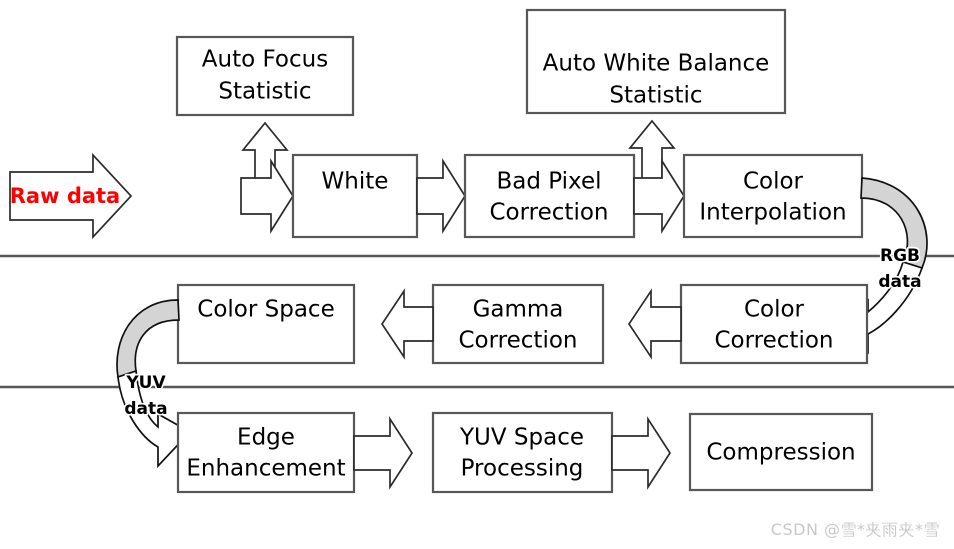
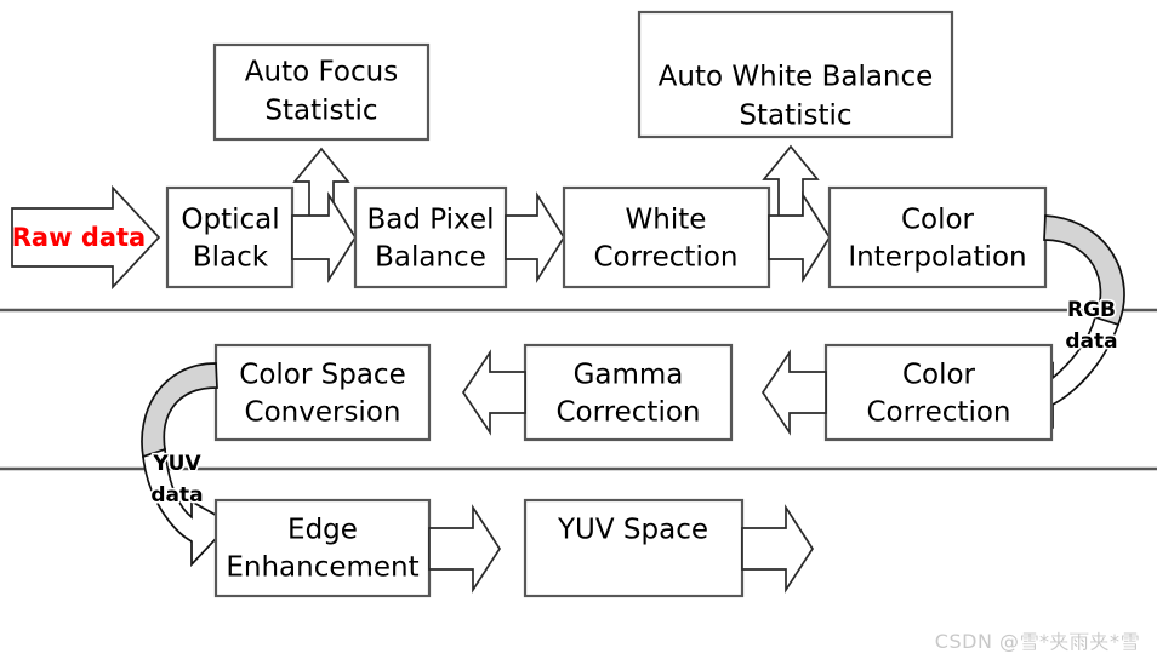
  Auto Focus
  Statistic
  Auto White Balance
  Statistic
  Raw data
+ Optical
+ Black
- White
+ Bad Pixel
+ Balance
- Bad Pixel
+ White
  Correction
  Color
  Interpolation
  RGB
  data
  Color
  Correction
  Gamma
  Correction
  Color Space
+ Conversion
  YUV
  data
  Edge
  Enhancement
  YUV Space
- Processing
- Compression
  CSDN @雪*夹雨夹*雪
